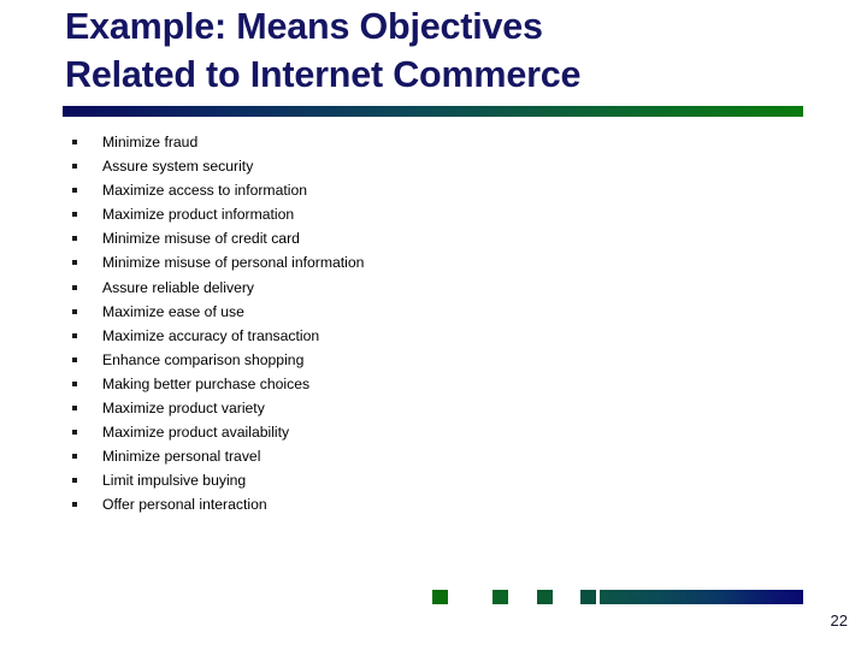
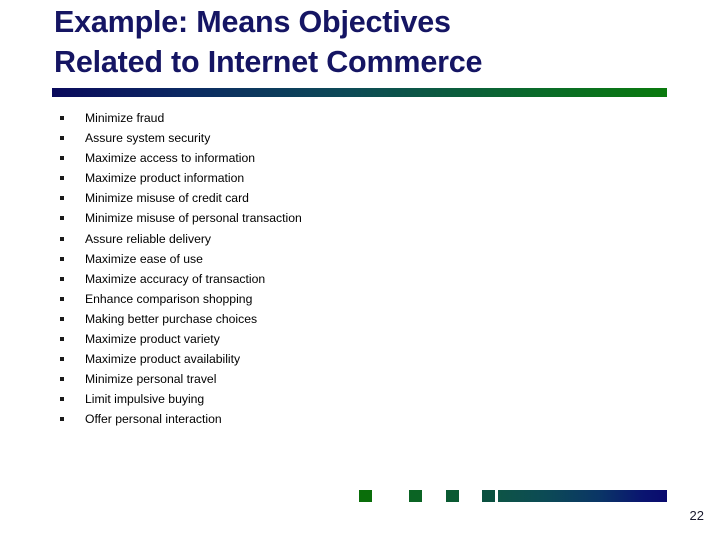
  Example: Means Objectives
  Related to Internet Commerce
  Minimize fraud
  Assure system security
  Maximize access to information
  Maximize product information
  Minimize misuse of credit card
- Minimize misuse of personal information
+ Minimize misuse of personal transaction
  Assure reliable delivery
  Maximize ease of use
  Maximize accuracy of transaction
  Enhance comparison shopping
  Making better purchase choices
  Maximize product variety
  Maximize product availability
  Minimize personal travel
  Limit impulsive buying
  Offer personal interaction
  22
